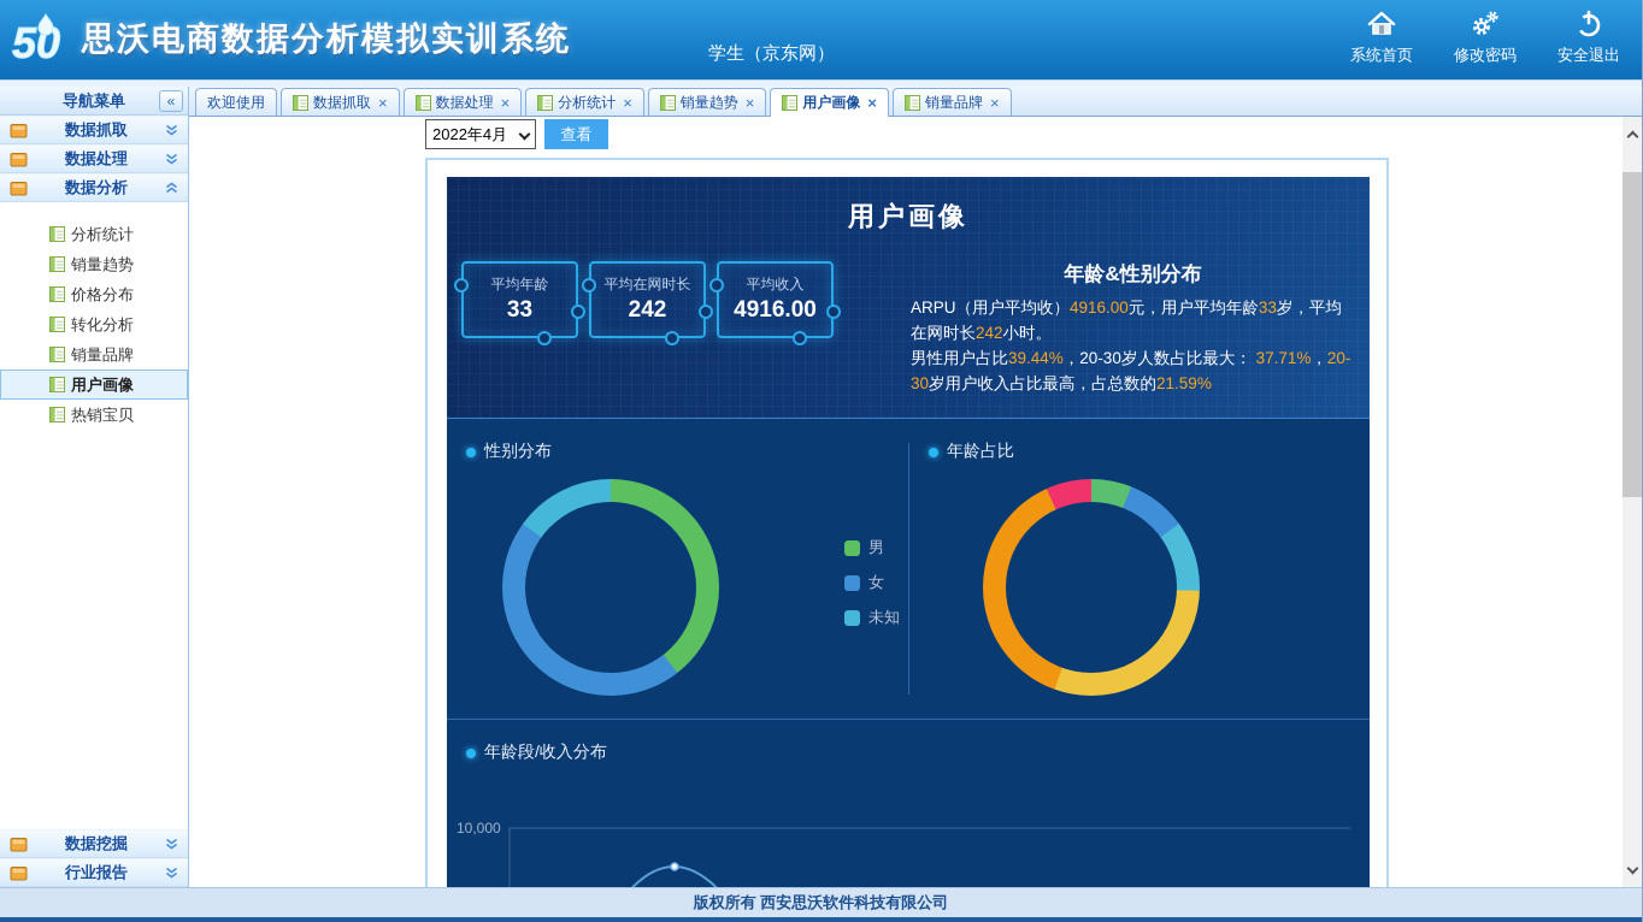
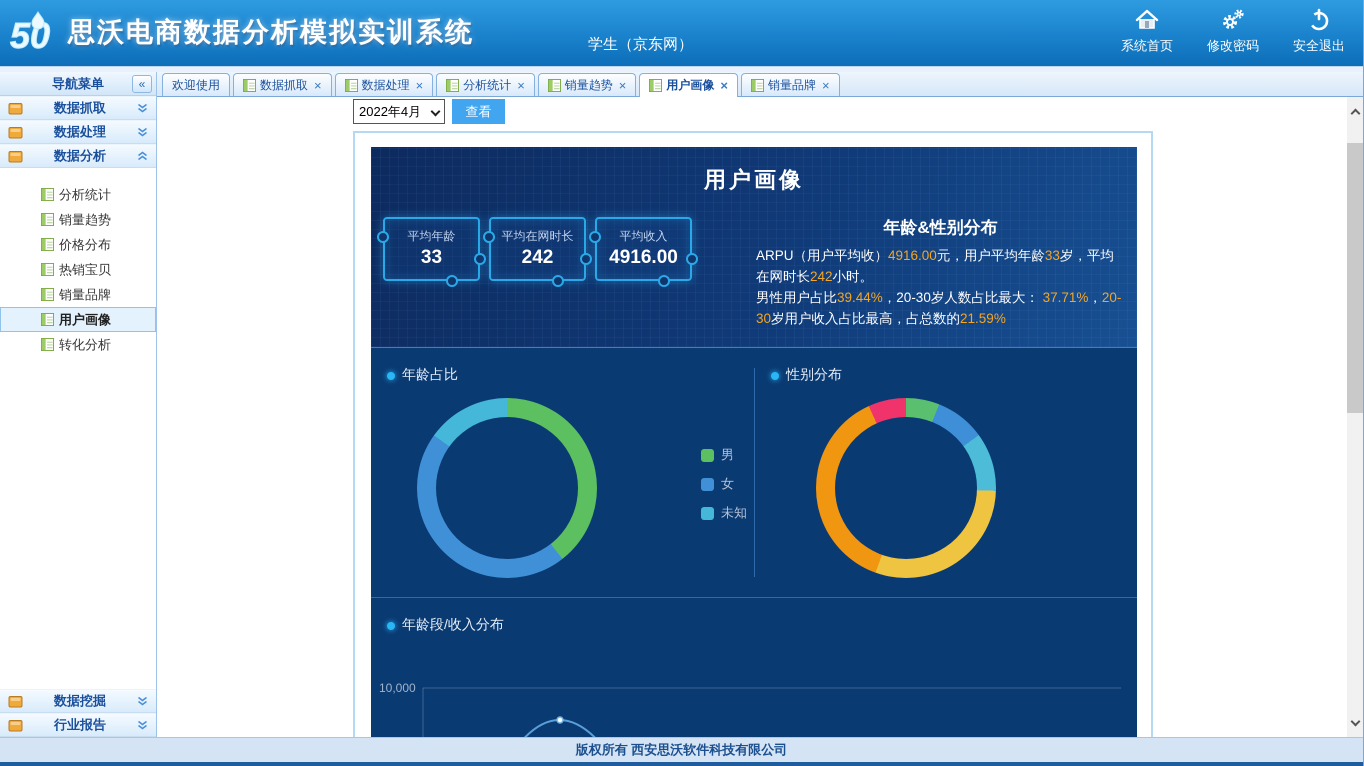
  50
  思沃电商数据分析模拟实训系统
  学生（京东网）
  系统首页
  修改密码
  安全退出
  导航菜单
  «
  数据抓取
  数据处理
  数据分析
  分析统计
  销量趋势
  价格分布
- 转化分析
+ 热销宝贝
  销量品牌
  用户画像
- 热销宝贝
+ 转化分析
  数据挖掘
  行业报告
  欢迎使用
  数据抓取
  ×
  数据处理
  ×
  分析统计
  ×
  销量趋势
  ×
  用户画像
  ×
  销量品牌
  ×
  2022年4月
  查看
  用户画像
  平均年龄
  33
  平均在网时长
  242
  平均收入
  4916.00
  年龄&性别分布
  ARPU（用户平均收）4916.00元，用户平均年龄33岁，平均在网时长242小时。
  男性用户占比39.44%，20-30岁人数占比最大： 37.71%，20-30岁用户收入占比最高，占总数的21.59%
- 性别分布
+ 年龄占比
  男
  女
  未知
- 年龄占比
+ 性别分布
  年龄段/收入分布
  10,000
  版权所有 西安思沃软件科技有限公司
